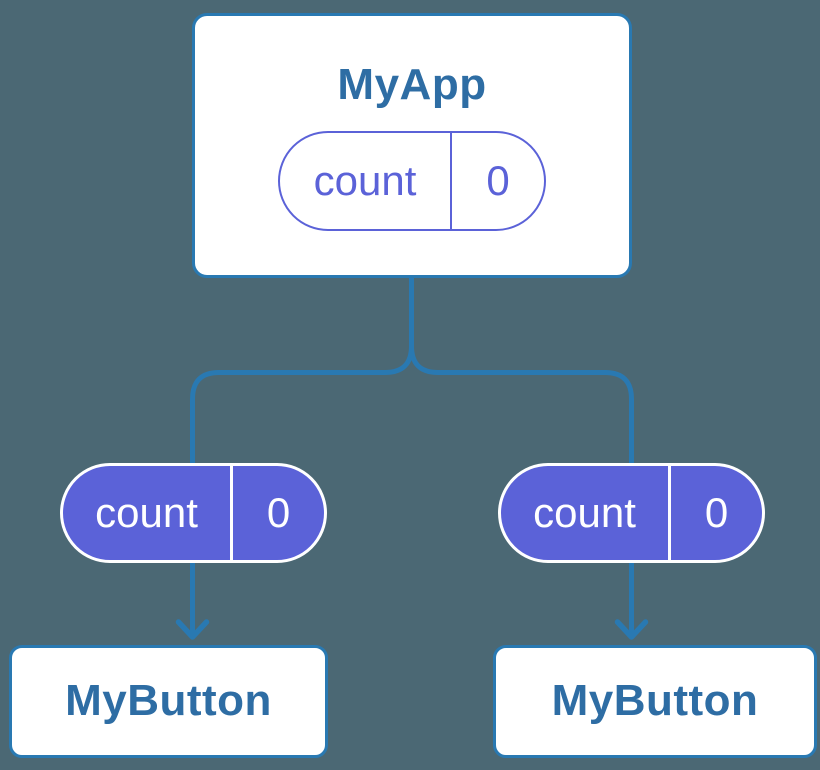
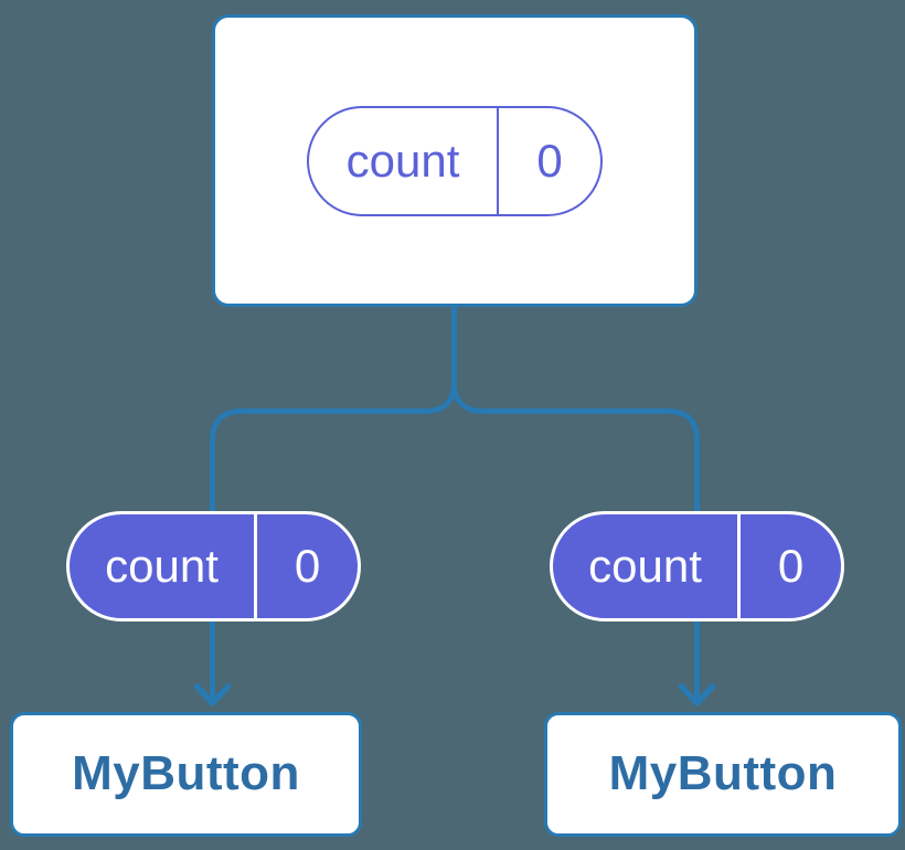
- MyApp
  count
  0
  count
  0
  count
  0
  MyButton
  MyButton
